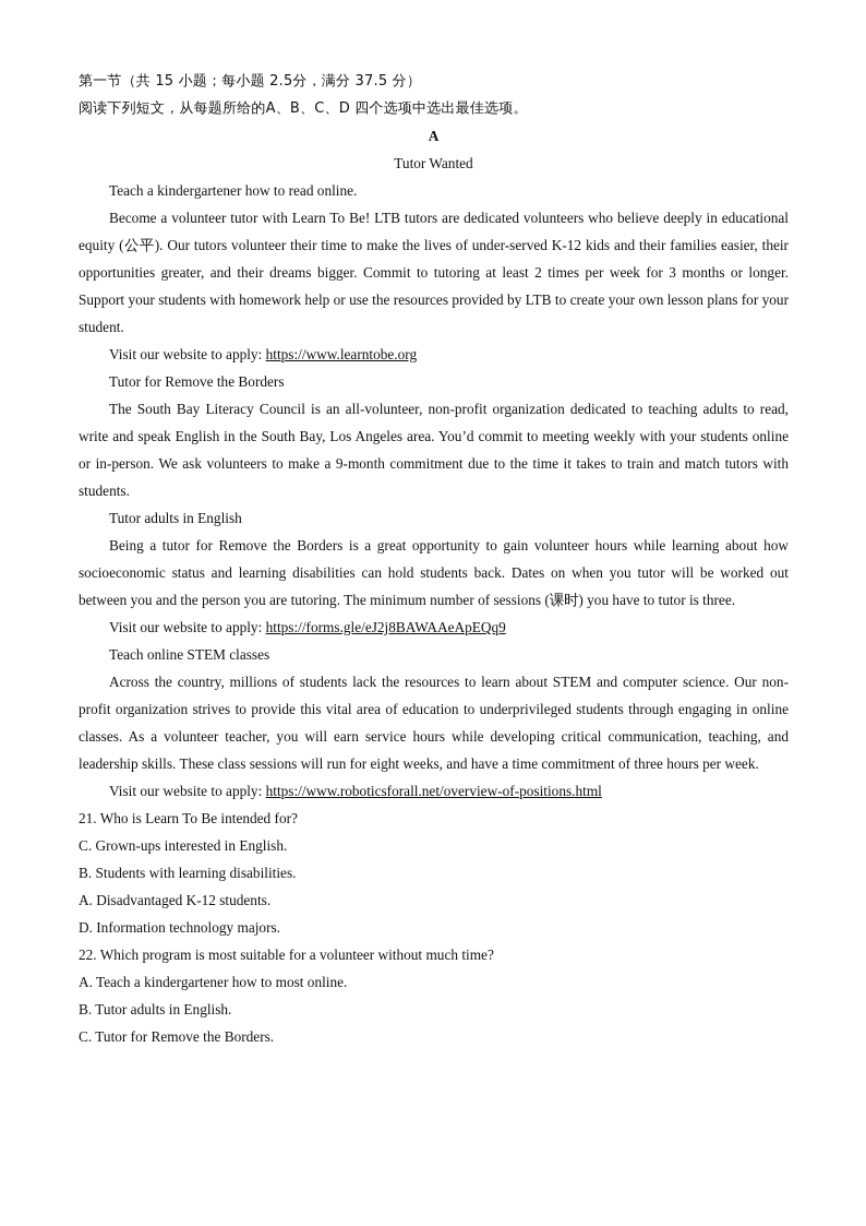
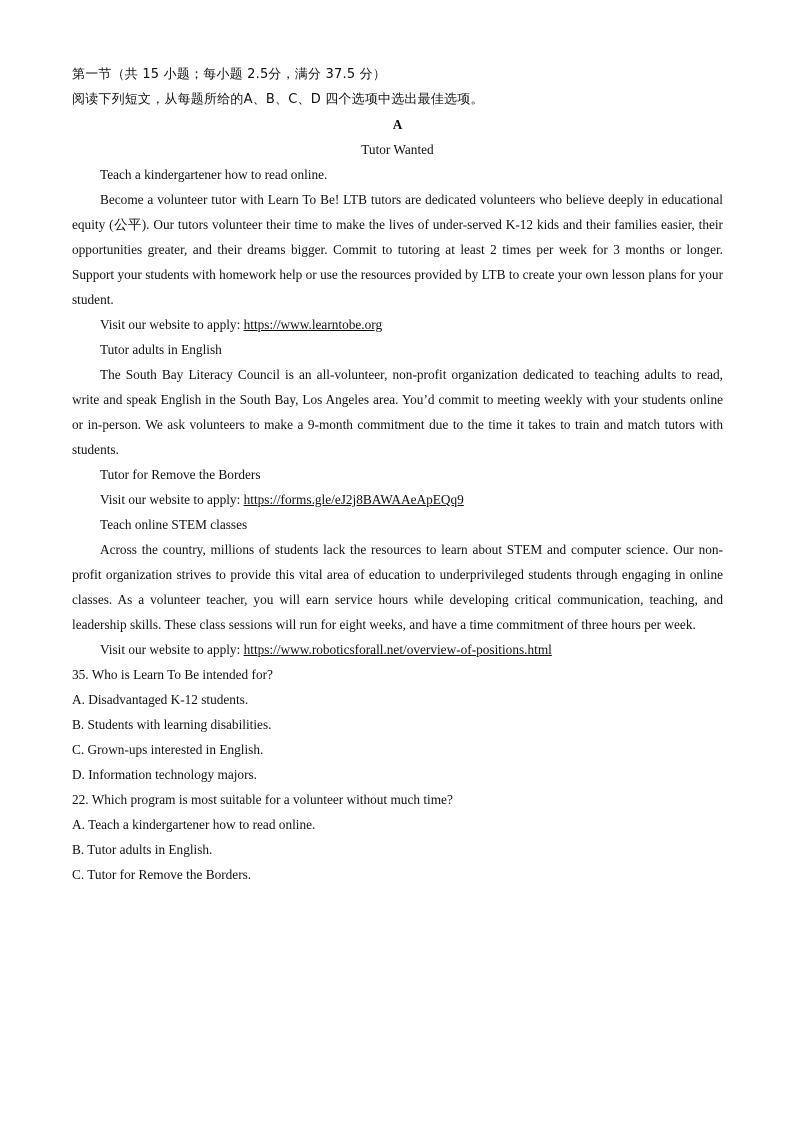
  第一节（共 15 小题；每小题 2.5分，满分 37.5 分）
  阅读下列短文，从每题所给的A、B、C、D 四个选项中选出最佳选项。
  A
  Tutor Wanted
  Teach a kindergartener how to read online.
  Become a volunteer tutor with Learn To Be! LTB tutors are dedicated volunteers who believe deeply in educational equity (公平). Our tutors volunteer their time to make the lives of under-served K-12 kids and their families easier, their opportunities greater, and their dreams bigger. Commit to tutoring at least 2 times per week for 3 months or longer. Support your students with homework help or use the resources provided by LTB to create your own lesson plans for your student.
  Visit our website to apply: https://www.learntobe.org
- Tutor for Remove the Borders
+ Tutor adults in English
  The South Bay Literacy Council is an all-volunteer, non-profit organization dedicated to teaching adults to read, write and speak English in the South Bay, Los Angeles area. You’d commit to meeting weekly with your students online or in-person. We ask volunteers to make a 9-month commitment due to the time it takes to train and match tutors with students.
- Tutor adults in English
+ Tutor for Remove the Borders
- Being a tutor for Remove the Borders is a great opportunity to gain volunteer hours while learning about how socioeconomic status and learning disabilities can hold students back. Dates on when you tutor will be worked out between you and the person you are tutoring. The minimum number of sessions (课时) you have to tutor is three.
  Visit our website to apply: https://forms.gle/eJ2j8BAWAAeApEQq9
  Teach online STEM classes
  Across the country, millions of students lack the resources to learn about STEM and computer science. Our non-profit organization strives to provide this vital area of education to underprivileged students through engaging in online classes. As a volunteer teacher, you will earn service hours while developing critical communication, teaching, and leadership skills. These class sessions will run for eight weeks, and have a time commitment of three hours per week.
  Visit our website to apply: https://www.roboticsforall.net/overview-of-positions.html
- 21. Who is Learn To Be intended for?
+ 35. Who is Learn To Be intended for?
- C. Grown-ups interested in English.
+ A. Disadvantaged K-12 students.
  B. Students with learning disabilities.
- A. Disadvantaged K-12 students.
+ C. Grown-ups interested in English.
  D. Information technology majors.
  22. Which program is most suitable for a volunteer without much time?
- A. Teach a kindergartener how to most online.
+ A. Teach a kindergartener how to read online.
  B. Tutor adults in English.
  C. Tutor for Remove the Borders.
